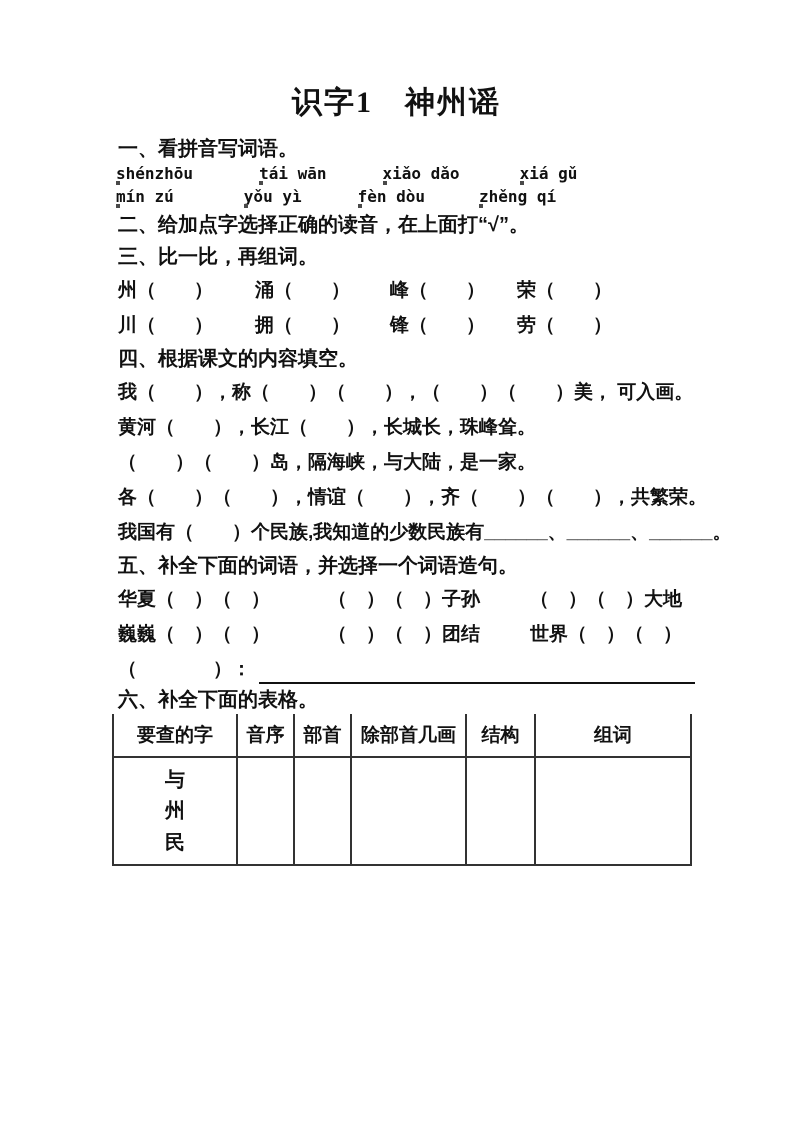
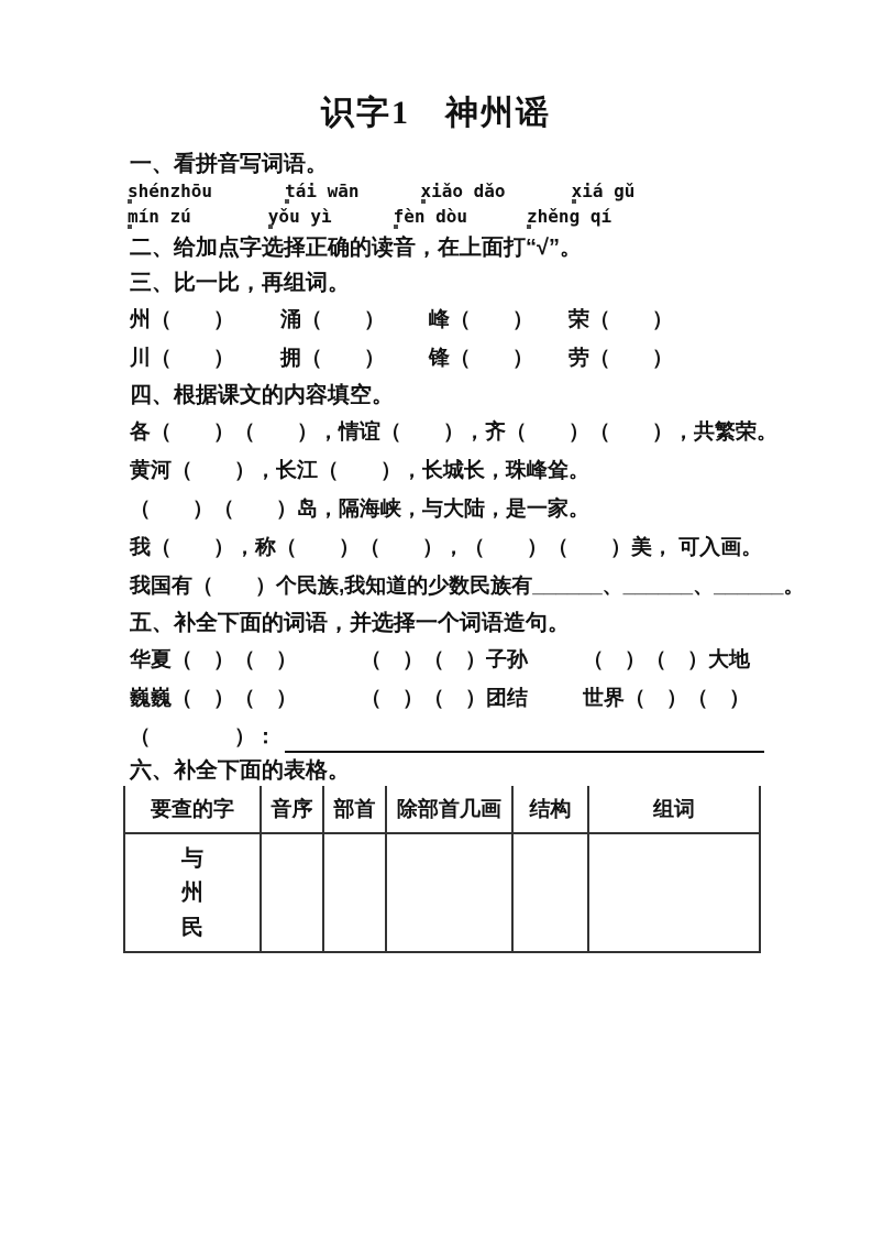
  识字1 神州谣
  一、看拼音写词语。
  shénzhōu
  tái wān
  xiǎo dǎo
  xiá gǔ
  mín zú
  yǒu yì
  fèn dòu
  zhěng qí
  二、给加点字选择正确的读音，在上面打“√”。
  三、比一比，再组词。
  州（ ） 涌（ ） 峰（ ） 荣（ ）
  川（ ） 拥（ ） 锋（ ） 劳（ ）
  四、根据课文的内容填空。
- 我（ ），称（ ）（ ），（ ）（ ）美， 可入画。
+ 各（ ）（ ），情谊（ ），齐（ ）（ ），共繁荣。
  黄河（ ），长江（ ），长城长，珠峰耸。
  （ ）（ ）岛，隔海峡，与大陆，是一家。
- 各（ ）（ ），情谊（ ），齐（ ）（ ），共繁荣。
+ 我（ ），称（ ）（ ），（ ）（ ）美， 可入画。
  我国有（ ）个民族,我知道的少数民族有______、______、______。
  五、补全下面的词语，并选择一个词语造句。
  华夏（ ）（ ） （ ）（ ）子孙 （ ）（ ）大地
  巍巍（ ）（ ） （ ）（ ）团结 世界（ ）（ ）
  （ ）：
  六、补全下面的表格。
  要查的字	音序	部首	除部首几画	结构	组词
  与 州 民
